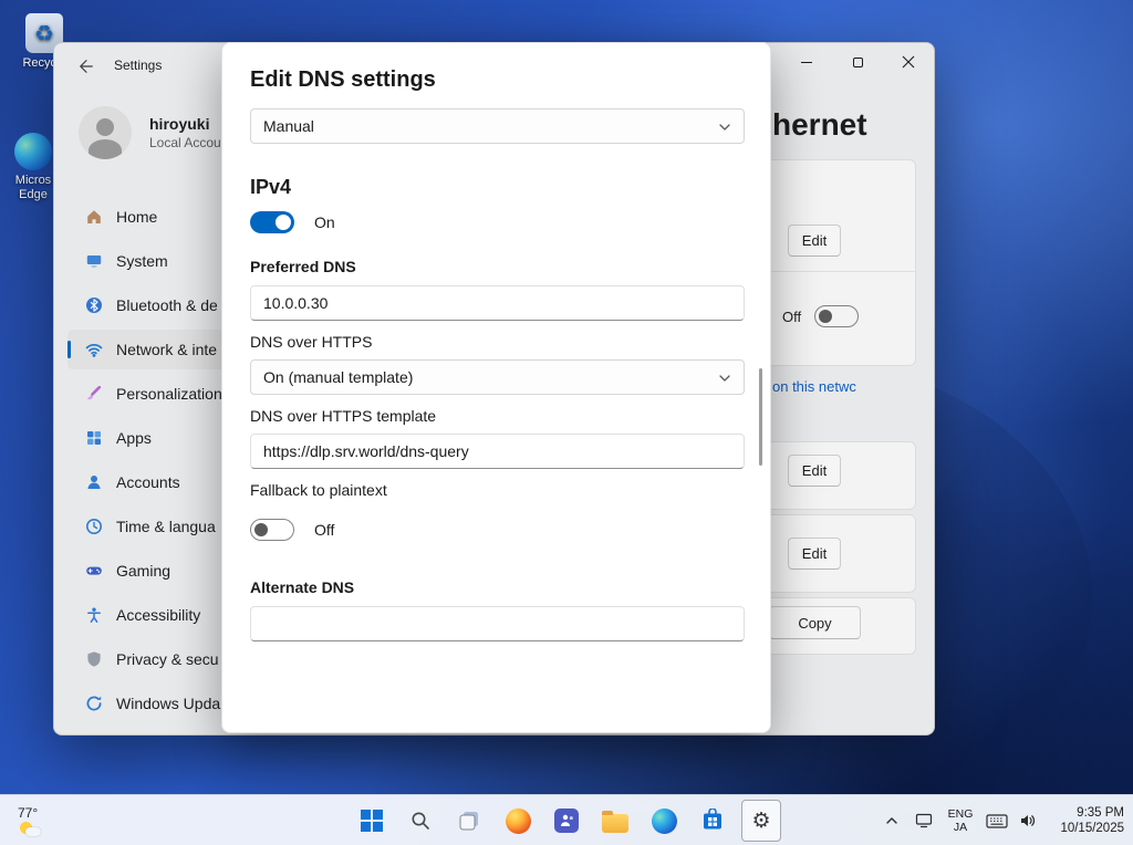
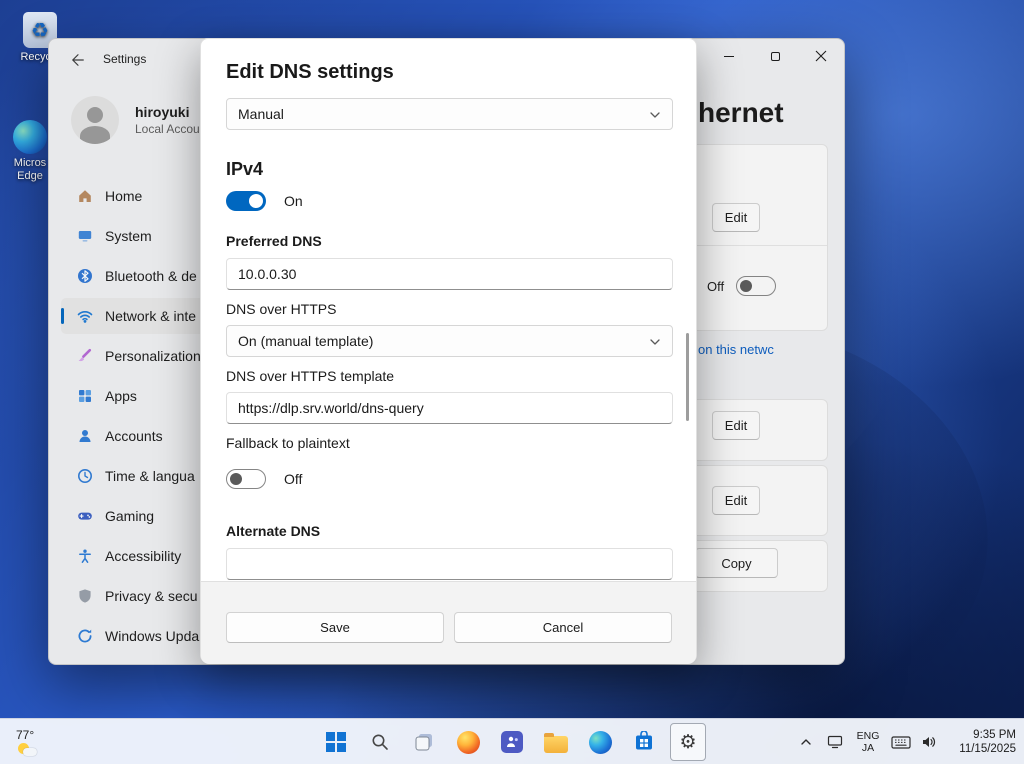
  ♻
  Micros
  Edge
  Settings
  hiroyuki
  Local Accou
  Home
  System
  Bluetooth & de
  Network & inte
  Personalization
  Apps
  Accounts
  Time & langua
  Gaming
  Accessibility
  Privacy & secu
  Windows Upda
  hernet
  Edit
  Off
  on this netwc
  Edit
  Edit
  Copy
  Edit DNS settings
  Manual
  IPv4
  On
  Preferred DNS
  10.0.0.30
  DNS over HTTPS
  On (manual template)
  DNS over HTTPS template
  https://dlp.srv.world/dns-query
  Fallback to plaintext
  Off
  Alternate DNS
+ Save
+ Cancel
  77°
  ⚙
  ENG
  JA
  9:35 PM
- 10/15/2025
+ 11/15/2025
